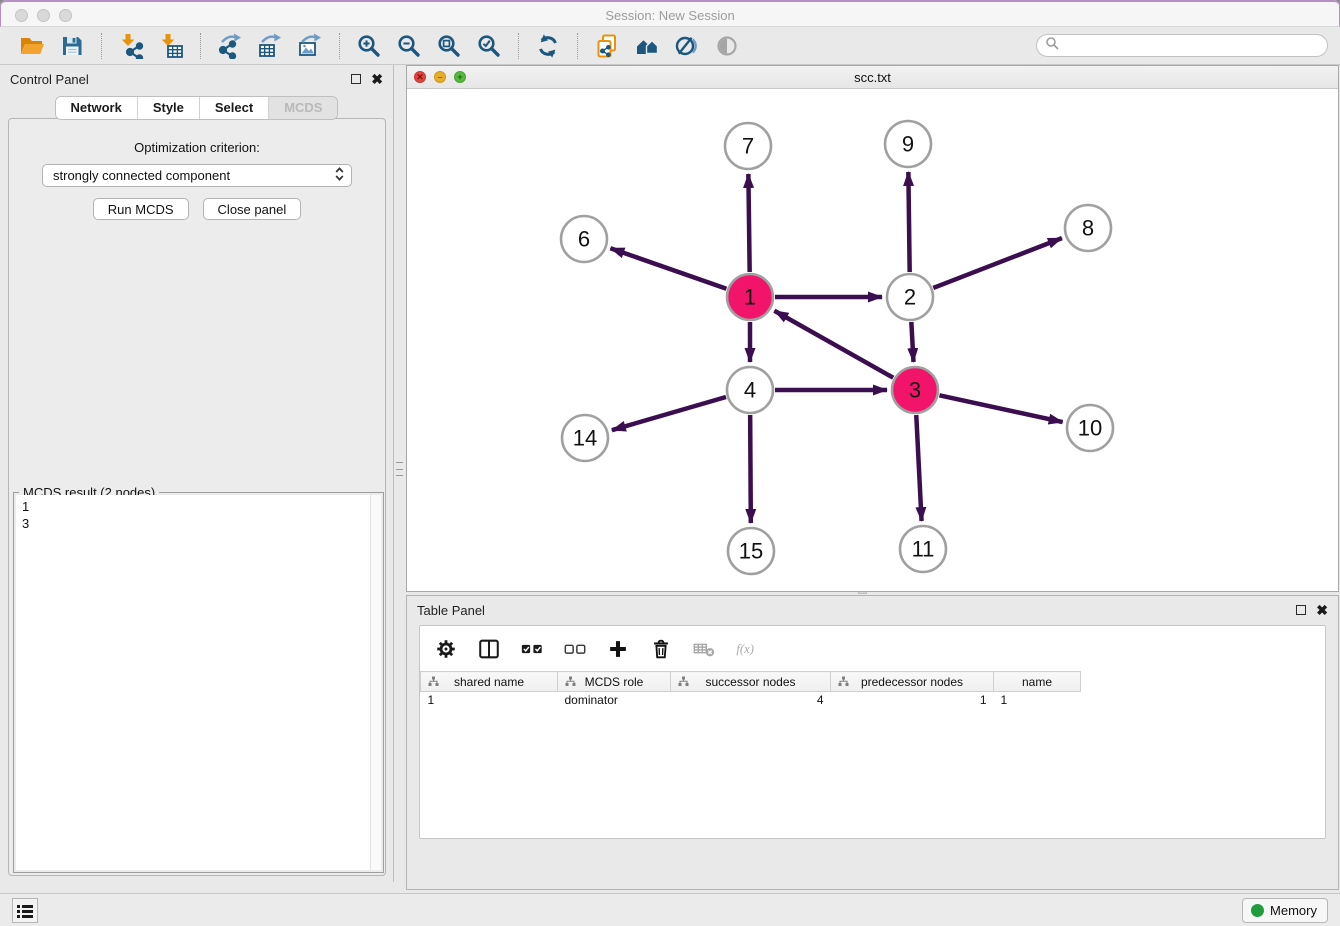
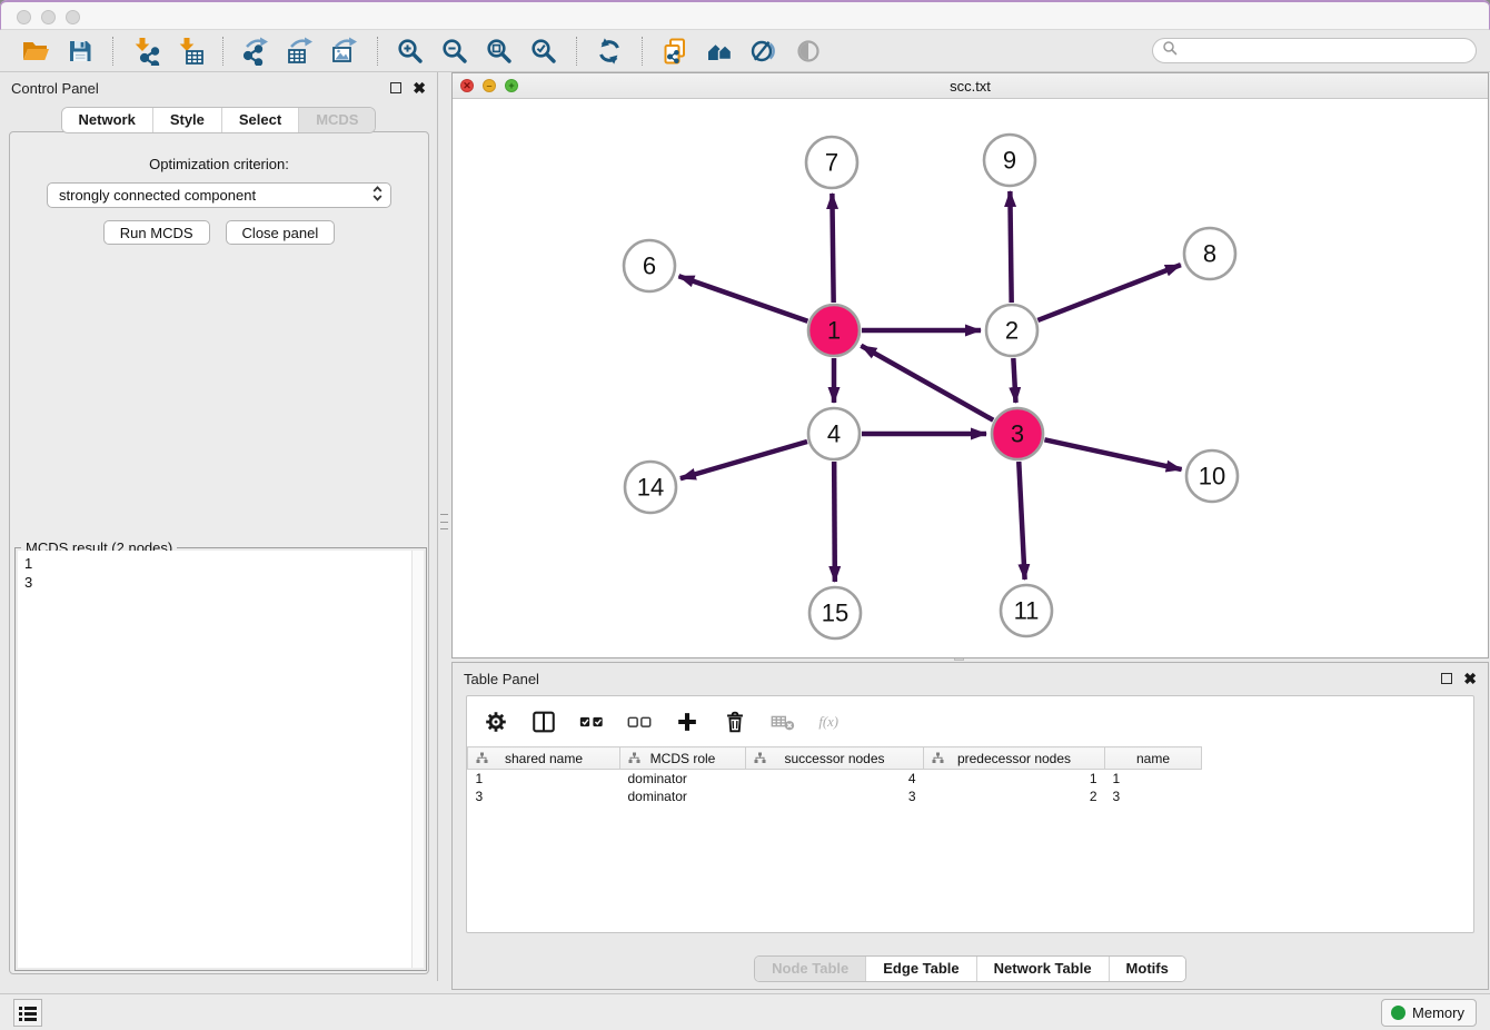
- Session: New Session
  Control Panel
  ✖
  Network
  Style
  Select
  MCDS
  Optimization criterion:
  strongly connected component
  Run MCDS
  Close panel
  MCDS result (2 nodes)
  1
  3
  ✕
  –
  +
  scc.txt
  7
  9
  6
  8
  1
  2
  4
  3
  14
  10
  15
  11
  Table Panel
  ✖
  f(x)
  shared name	MCDS role	successor nodes	predecessor nodes	name
  1	dominator	4	1	1
+ 3	dominator	3	2	3
+ Node Table
+ Edge Table
+ Network Table
+ Motifs
  Memory
